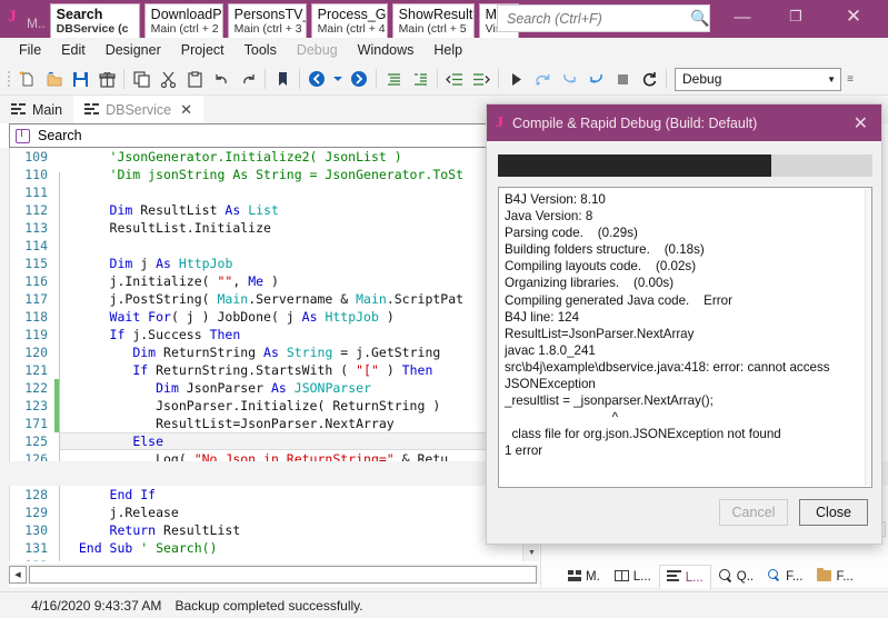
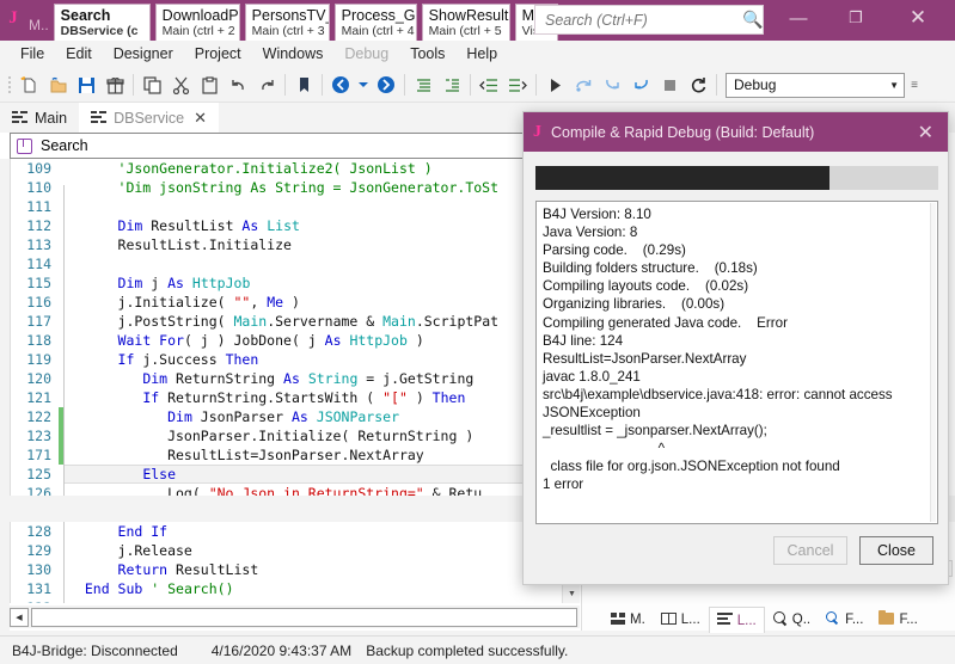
  J
  M..
  Search
  DBService (c
  DownloadP
  Main (ctrl + 2
  PersonsTV
  Main (ctrl + 3
  Process_G
  Main (ctrl + 4
  ShowResult
  Main (ctrl + 5
  Search (Ctrl+F)
  🔍
  —
  ❐
  ✕
  File
  Edit
  Designer
  Project
- Tools
+ Windows
  Debug
- Windows
+ Tools
  Help
  Debug
  ▼
  ≡
  Main
  DBService
  ✕
  Search
  109
  'JsonGenerator.Initialize2( JsonList )
  110
  'Dim jsonString As String = JsonGenerator.ToSt
  111
  112
  Dim ResultList As List
  113
  ResultList.Initialize
  114
  115
  Dim j As HttpJob
  116
  j.Initialize( "", Me )
  117
  j.PostString( Main.Servername & Main.ScriptPat
  118
  Wait For( j ) JobDone( j As HttpJob )
  119
  If j.Success Then
  120
  Dim ReturnString As String = j.GetString
  121
  If ReturnString.StartsWith ( "[" ) Then
  122
  Dim JsonParser As JSONParser
  123
  JsonParser.Initialize( ReturnString )
  171
  ResultList=JsonParser.NextArray
  125
  Else
  126
  Log( "No Json in ReturnString=" & Retu
  128
  End If
  129
  j.Release
  130
  Return ResultList
  131
  End Sub ' Search()
  M.
  L...
  L...
  Q..
  F...
  F...
+ B4J-Bridge: Disconnected
  4/16/2020 9:43:37 AM
  Backup completed successfully.
  J
  Compile & Rapid Debug (Build: Default)
  ✕
  B4J Version: 8.10
  Java Version: 8
  Parsing code. (0.29s)
  Building folders structure. (0.18s)
  Compiling layouts code. (0.02s)
  Organizing libraries. (0.00s)
  Compiling generated Java code. Error
  B4J line: 124
  ResultList=JsonParser.NextArray
  javac 1.8.0_241
  src\b4j\example\dbservice.java:418: error: cannot access JSONException
  _resultlist = _jsonparser.NextArray();
  ^
  class file for org.json.JSONException not found
  1 error
  Cancel
  Close
